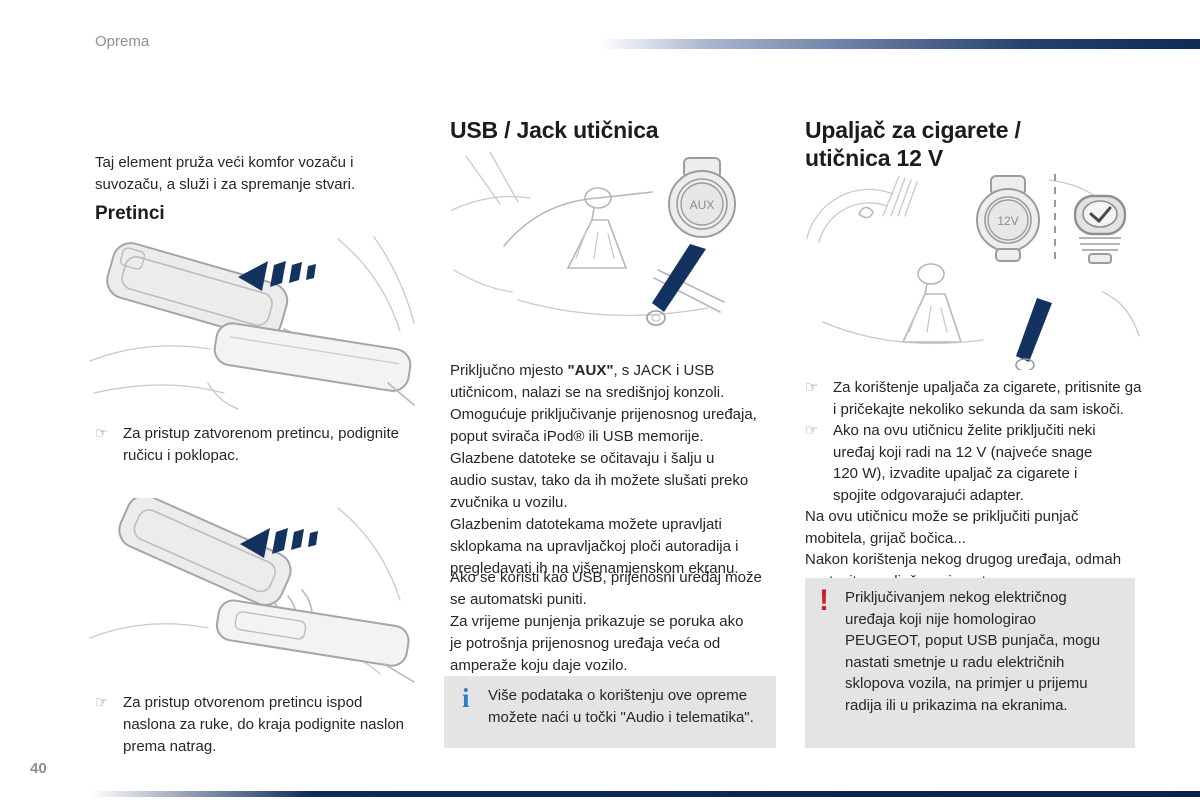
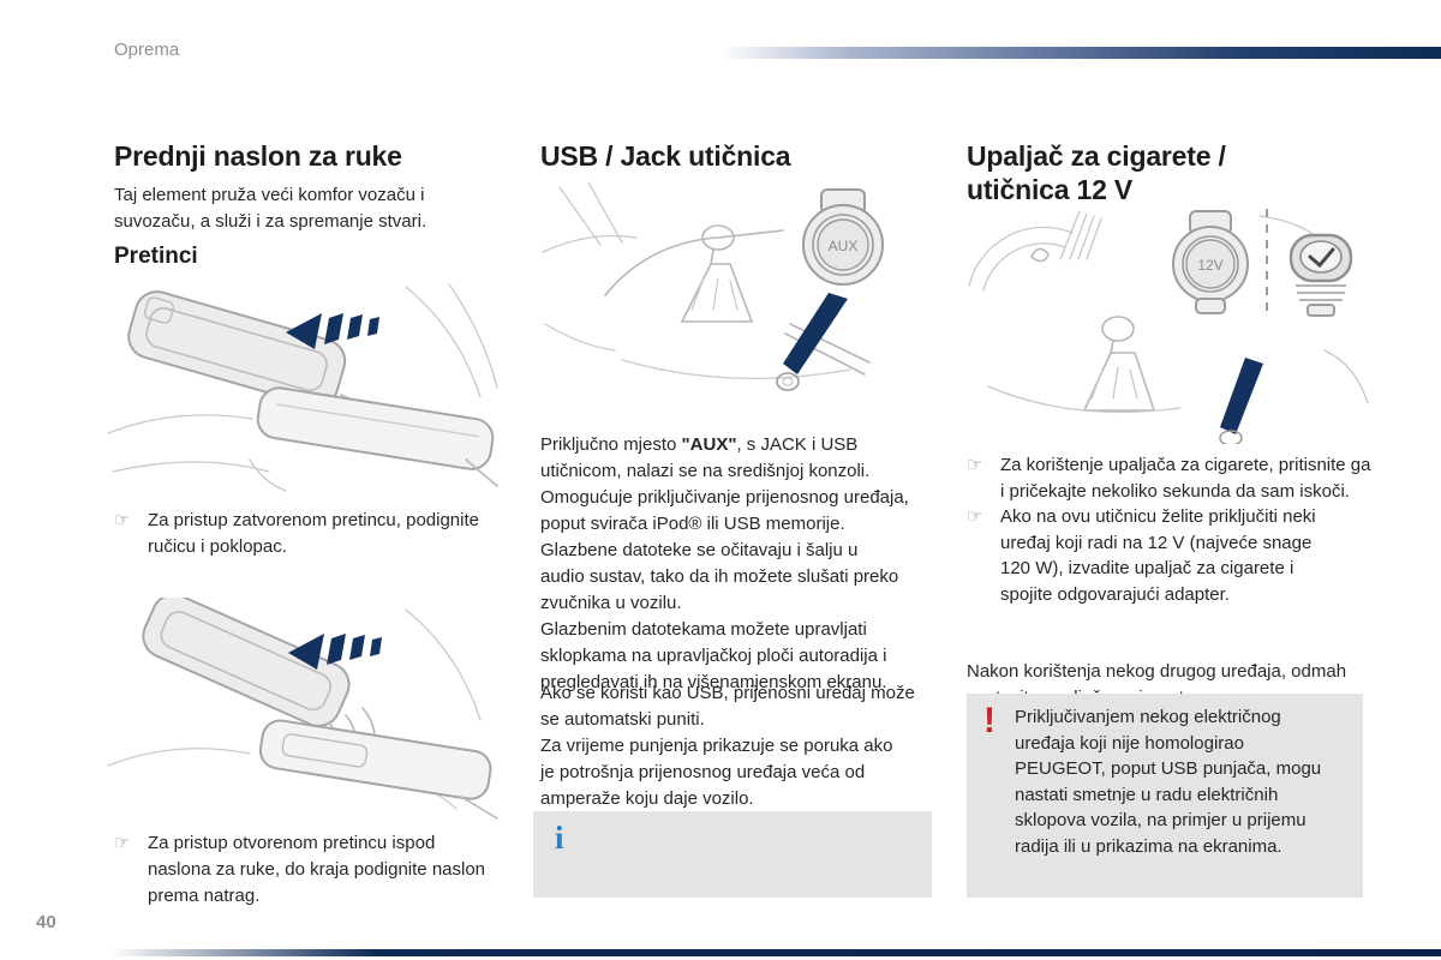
  Oprema
+ Prednji naslon za ruke
  Taj element pruža veći komfor vozaču i
  suvozaču, a služi i za spremanje stvari.
  Pretinci
  ☞
  Za pristup zatvorenom pretincu, podignite
  ručicu i poklopac.
  ☞
  Za pristup otvorenom pretincu ispod
  naslona za ruke, do kraja podignite naslon
  prema natrag.
  USB / Jack utičnica
  AUX
  Priključno mjesto "AUX", s JACK i USB
  utičnicom, nalazi se na središnjoj konzoli.
  Omogućuje priključivanje prijenosnog uređaja,
  poput svirača iPod® ili USB memorije.
  Glazbene datoteke se očitavaju i šalju u
  audio sustav, tako da ih možete slušati preko
  zvučnika u vozilu.
  Glazbenim datotekama možete upravljati
  sklopkama na upravljačkoj ploči autoradija i
  pregledavati ih na višenamjenskom ekranu.
  Ako se koristi kao USB, prijenosni uređaj može
  se automatski puniti.
  Za vrijeme punjenja prikazuje se poruka ako
  je potrošnja prijenosnog uređaja veća od
  amperaže koju daje vozilo.
  i
- Više podataka o korištenju ove opreme
- možete naći u točki "Audio i telematika".
  Upaljač za cigarete /
  utičnica 12 V
  12V
  ☞
  Za korištenje upaljača za cigarete, pritisnite ga
  i pričekajte nekoliko sekunda da sam iskoči.
  ☞
  Ako na ovu utičnicu želite priključiti neki
  uređaj koji radi na 12 V (najveće snage
  120 W), izvadite upaljač za cigarete i
  spojite odgovarajući adapter.
- Na ovu utičnicu može se priključiti punjač
- mobitela, grijač bočica...
  Nakon korištenja nekog drugog uređaja, odmah
  !
  Priključivanjem nekog električnog
  uređaja koji nije homologirao
  PEUGEOT, poput USB punjača, mogu
  nastati smetnje u radu električnih
  sklopova vozila, na primjer u prijemu
  radija ili u prikazima na ekranima.
  40
